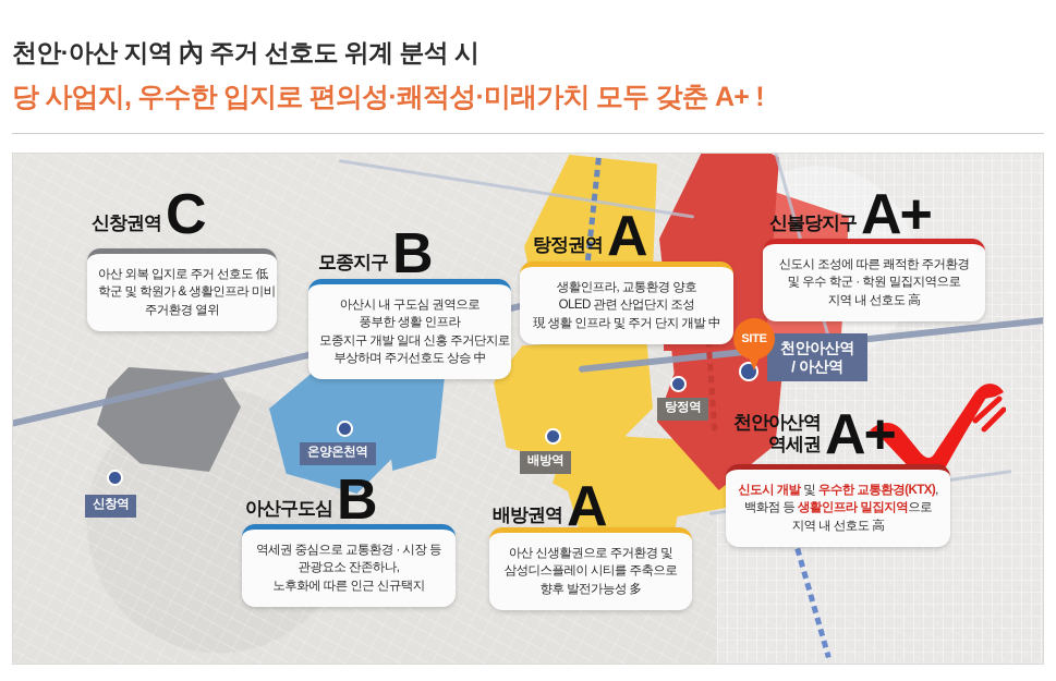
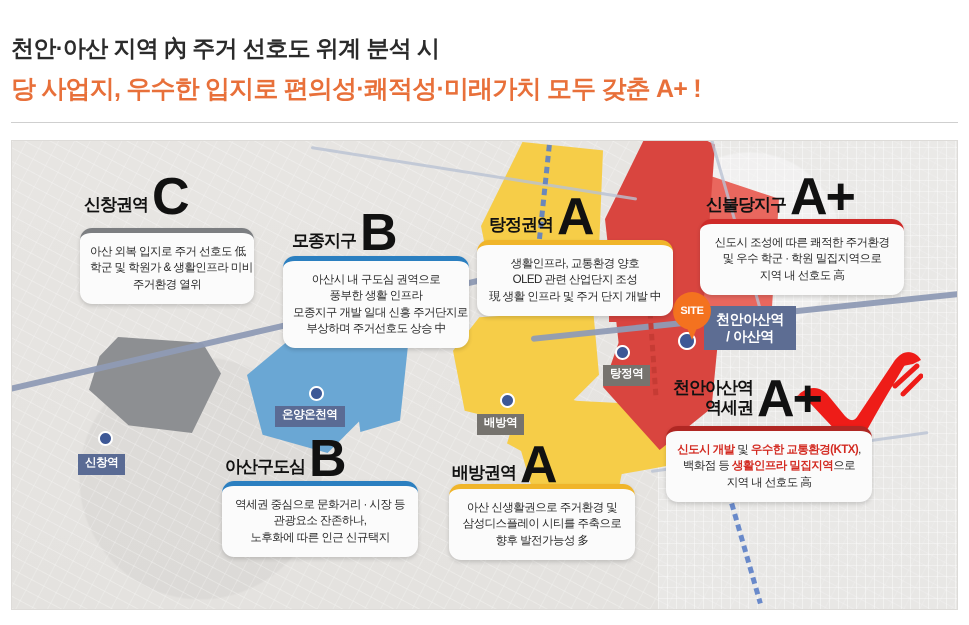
  천안·아산 지역 內 주거 선호도 위계 분석 시
  당 사업지, 우수한 입지로 편의성·쾌적성·미래가치 모두 갖춘 A+ !
  신창역
  온양온천역
  배방역
  탕정역
  천안아산역
  / 아산역
  SITE
  신창권역
  C
  모종지구
  B
  탕정권역
  A
  신불당지구
  A+
  아산구도심
  B
  배방권역
  A
  천안아산역
  역세권
  A+
  아산 외복 입지로 주거 선호도 低
  학군 및 학원가 & 생활인프라 미비
  주거환경 열위
  아산시 내 구도심 권역으로
  풍부한 생활 인프라
  모종지구 개발 일대 신흥 주거단지로
  부상하며 주거선호도 상승 中
  생활인프라, 교통환경 양호
  OLED 관련 산업단지 조성
  現 생활 인프라 및 주거 단지 개발 中
  신도시 조성에 따른 쾌적한 주거환경
  및 우수 학군 · 학원 밀집지역으로
  지역 내 선호도 高
- 역세권 중심으로 교통환경 · 시장 등
+ 역세권 중심으로 문화거리 · 시장 등
  관광요소 잔존하나,
  노후화에 따른 인근 신규택지
  아산 신생활권으로 주거환경 및
  삼성디스플레이 시티를 주축으로
  향후 발전가능성 多
  신도시 개발 및 우수한 교통환경(KTX),
  백화점 등 생활인프라 밀집지역으로
  지역 내 선호도 高
